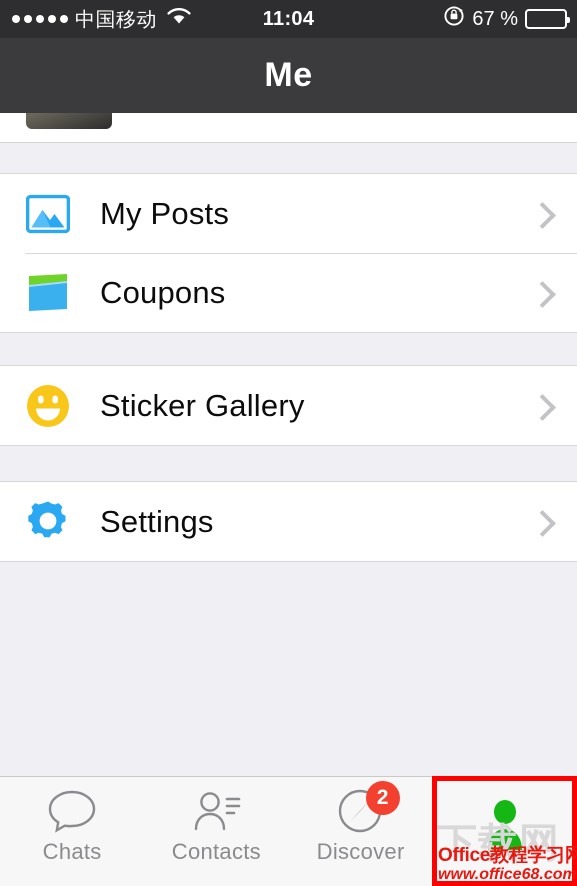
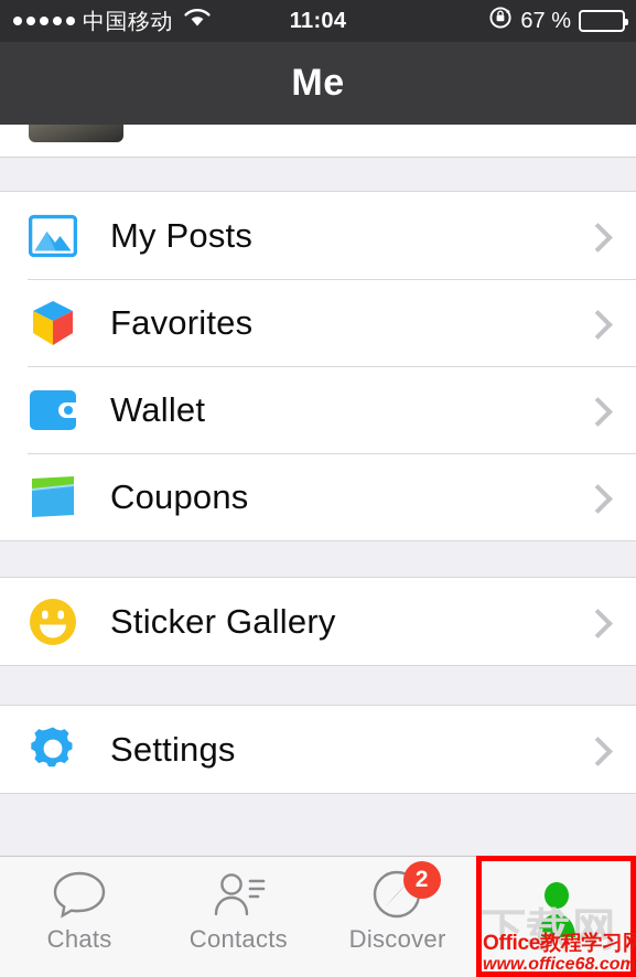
  中国移动
  11:04
  67 %
  Me
  My Posts
+ Favorites
+ Wallet
  Coupons
  Sticker Gallery
  Settings
  Chats
  Contacts
  2
  Discover
  下载网
  Office教程学习网
  www.office68.com
